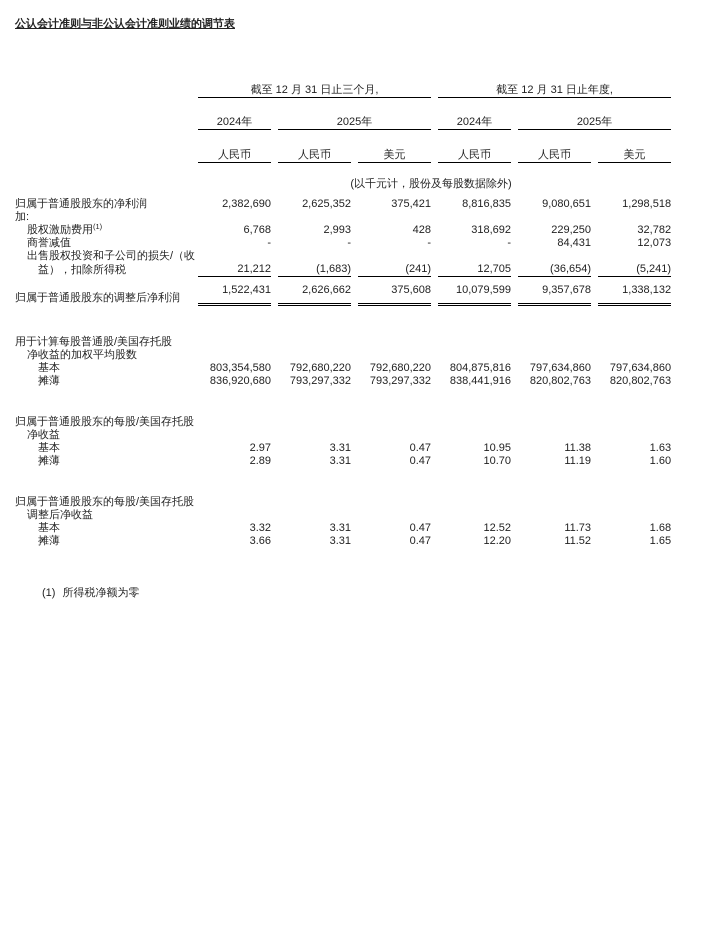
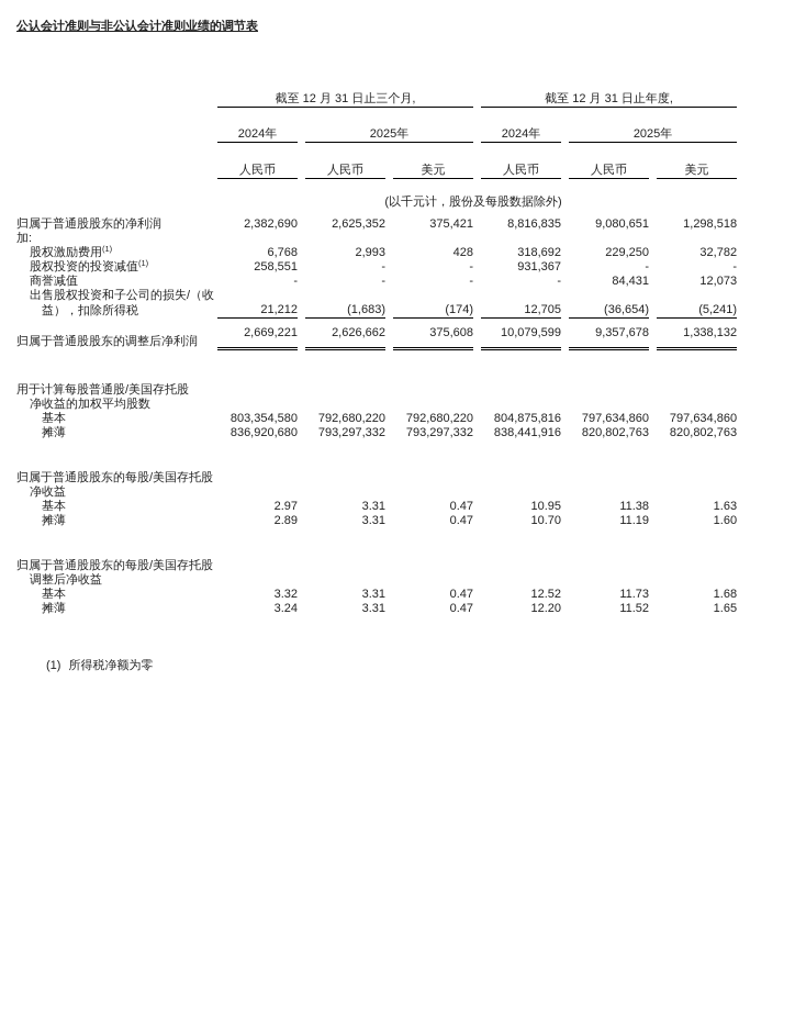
  公认会计准则与非公认会计准则业绩的调节表
  		截至 12 月 31 日止三个月,		截至 12 月 31 日止年度,
  		2024年		2025年		2024年		2025年
  		人民币		人民币		美元		人民币		人民币		美元
  	(以千元计，股份及每股数据除外)
  归属于普通股股东的净利润		2,382,690		2,625,352		375,421		8,816,835		9,080,651		1,298,518
  加:
  股权激励费用(1)		6,768		2,993		428		318,692		229,250		32,782
+ 股权投资的投资减值(1)		258,551		-		-		931,367		-		-
  商誉减值		-		-		-		-		84,431		12,073
  出售股权投资和子公司的损失/（收
- 益），扣除所得税		21,212		(1,683)		(241)		12,705		(36,654)		(5,241)
+ 益），扣除所得税		21,212		(1,683)		(174)		12,705		(36,654)		(5,241)
- 归属于普通股股东的调整后净利润		1,522,431		2,626,662		375,608		10,079,599		9,357,678		1,338,132
+ 归属于普通股股东的调整后净利润		2,669,221		2,626,662		375,608		10,079,599		9,357,678		1,338,132
  用于计算每股普通股/美国存托股
  净收益的加权平均股数
  基本		803,354,580		792,680,220		792,680,220		804,875,816		797,634,860		797,634,860
  摊薄		836,920,680		793,297,332		793,297,332		838,441,916		820,802,763		820,802,763
  归属于普通股股东的每股/美国存托股
  净收益
  基本		2.97		3.31		0.47		10.95		11.38		1.63
  摊薄		2.89		3.31		0.47		10.70		11.19		1.60
  归属于普通股股东的每股/美国存托股
  调整后净收益
  基本		3.32		3.31		0.47		12.52		11.73		1.68
- 摊薄		3.66		3.31		0.47		12.20		11.52		1.65
+ 摊薄		3.24		3.31		0.47		12.20		11.52		1.65
  (1) 所得税净额为零
